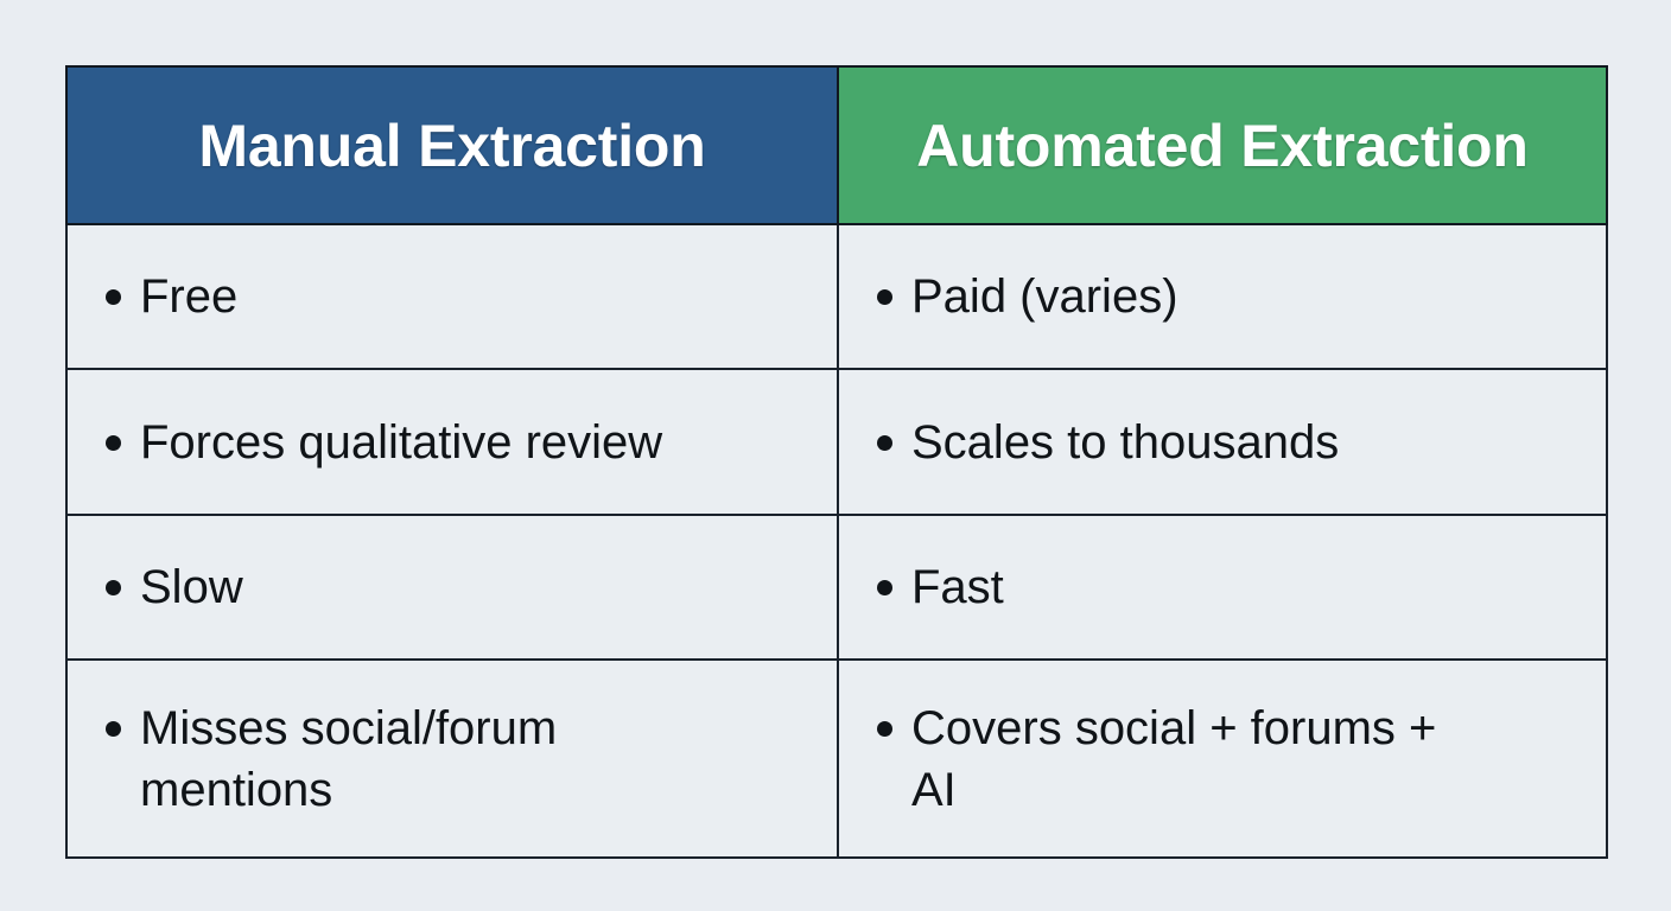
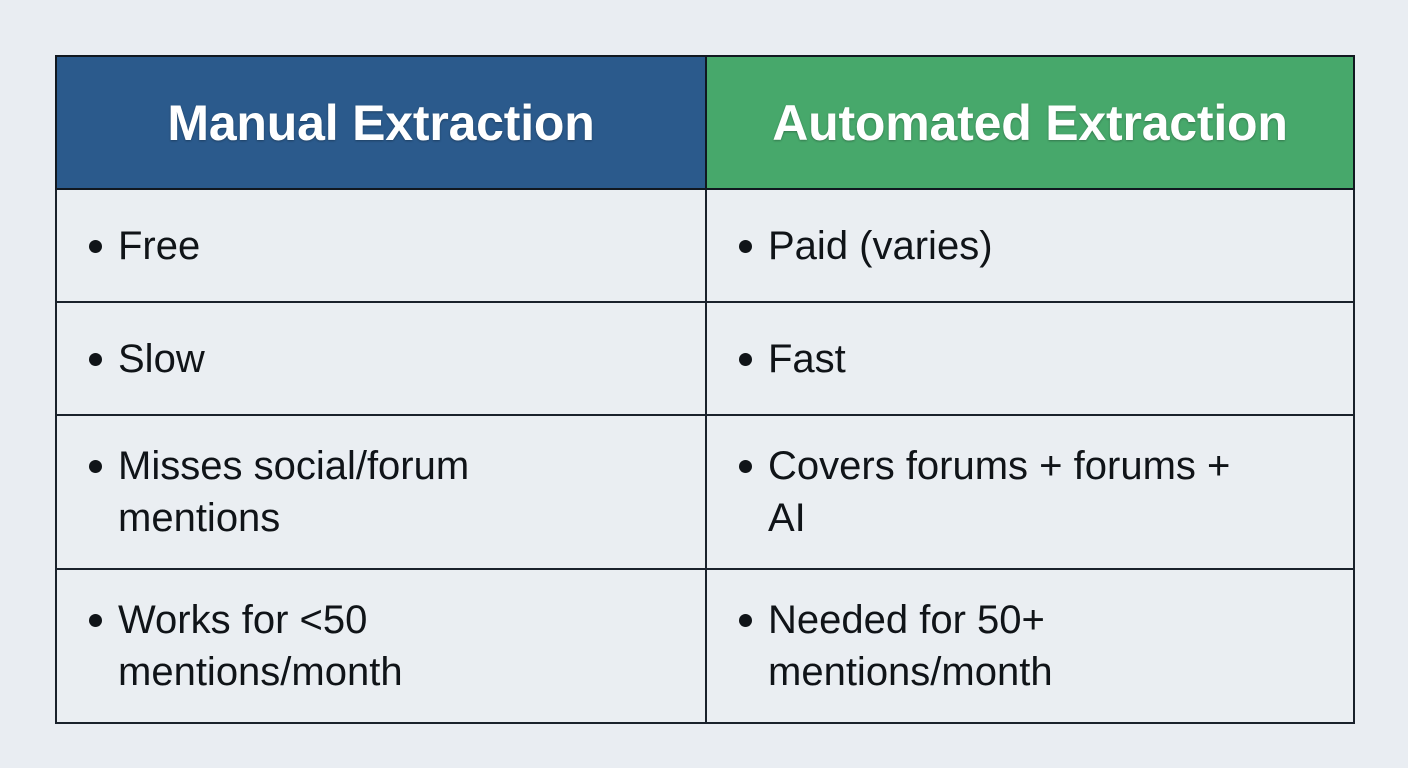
  Manual Extraction	Automated Extraction
  Free	Paid (varies)
- Forces qualitative review	Scales to thousands
  Slow	Fast
- Misses social/forum mentions	Covers social + forums + AI
+ Misses social/forum mentions	Covers forums + forums + AI
+ Works for <50 mentions/month	Needed for 50+ mentions/month
